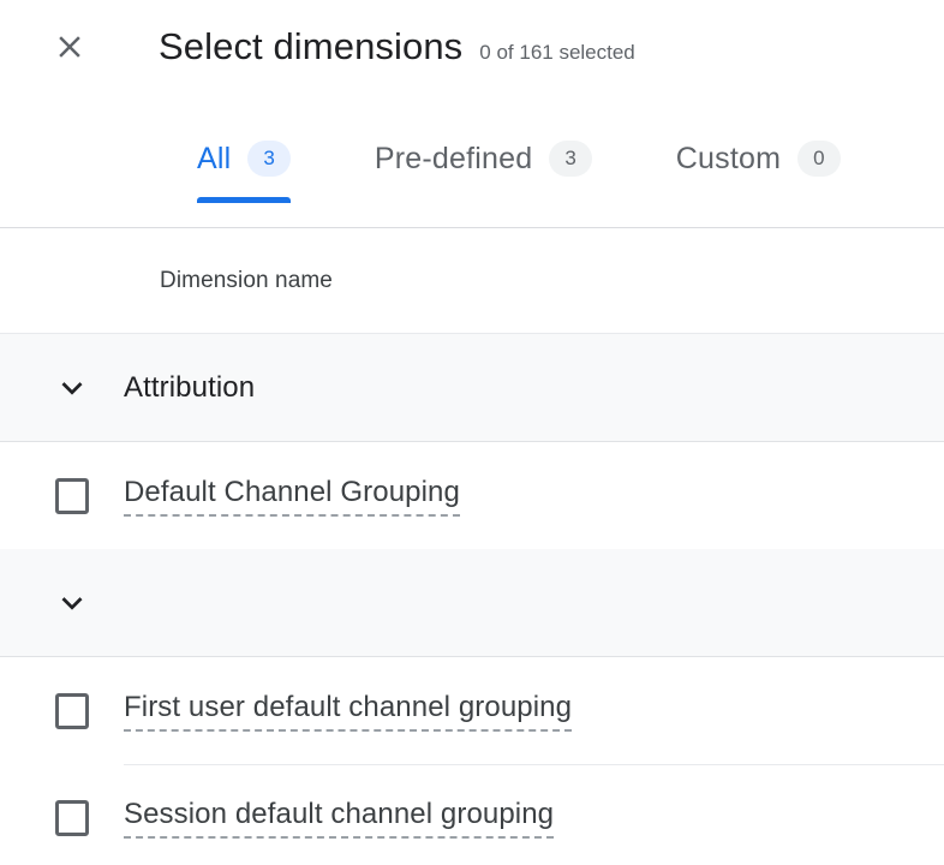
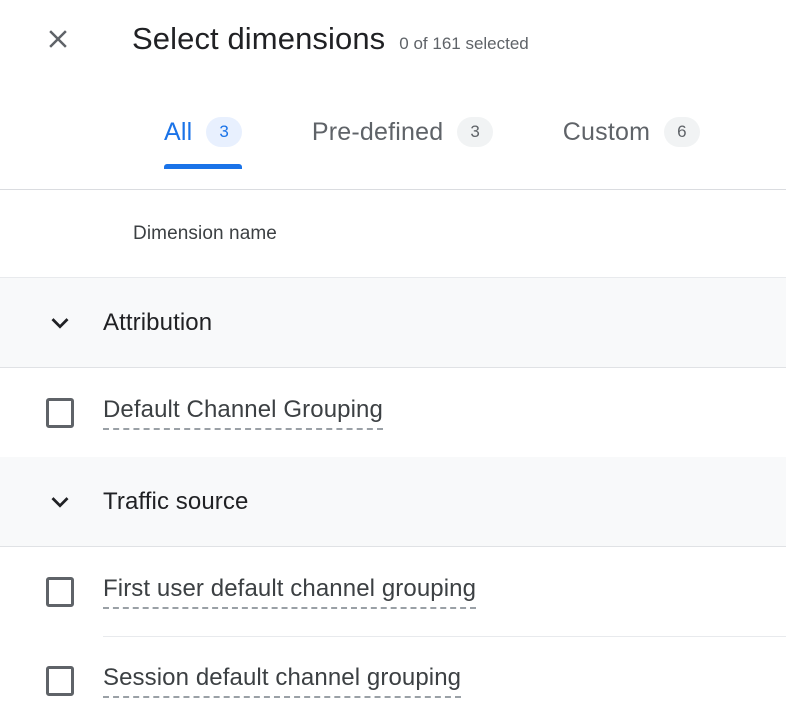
  Select dimensions
  0 of 161 selected
  All
  3
  Pre-defined
  3
  Custom
- 0
+ 6
  Dimension name
  Attribution
  Default Channel Grouping
+ Traffic source
  First user default channel grouping
  Session default channel grouping
